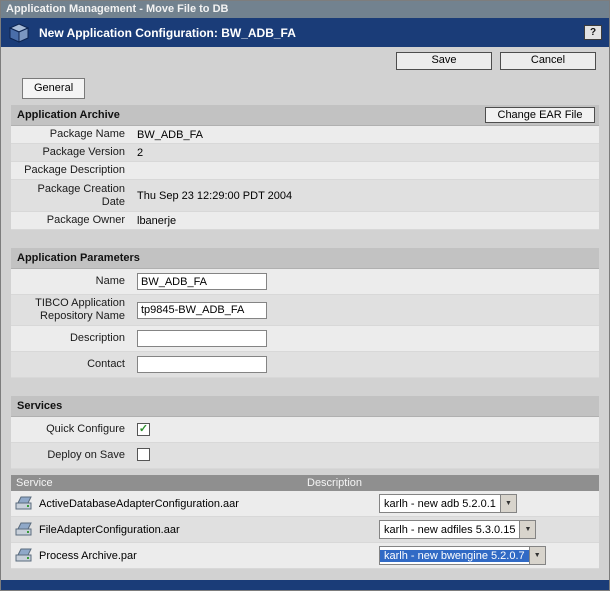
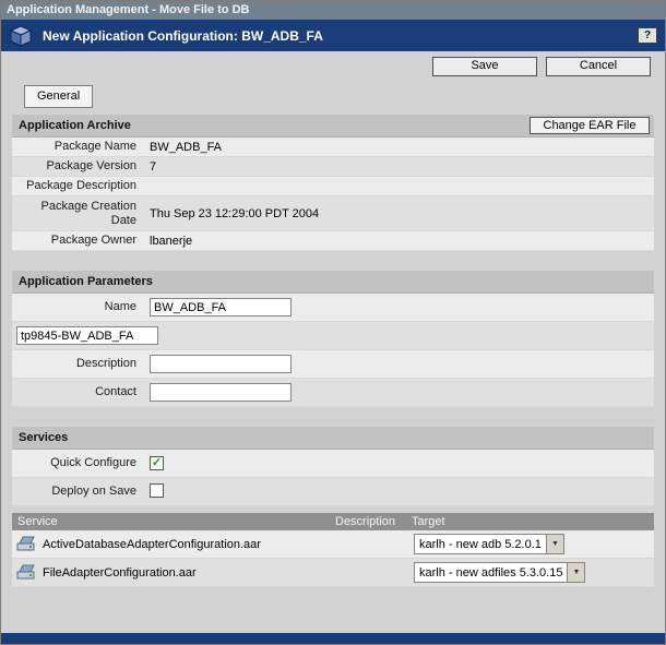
  Application Management - Move File to DB
  New Application Configuration: BW_ADB_FA
  ?
  Save
  Cancel
  General
  Application Archive
  Change EAR File
  Package Name
  BW_ADB_FA
  Package Version
- 2
+ 7
  Package Description
  Package Creation Date
  Thu Sep 23 12:29:00 PDT 2004
  Package Owner
  lbanerje
  Application Parameters
  Name
  BW_ADB_FA
- TIBCO Application Repository Name
  tp9845-BW_ADB_FA
  Description
  Contact
  Services
  Quick Configure
  ✓
  Deploy on Save
  Service
  Description
+ Target
  ActiveDatabaseAdapterConfiguration.aar
  karlh - new adb 5.2.0.1
  FileAdapterConfiguration.aar
  karlh - new adfiles 5.3.0.15
- Process Archive.par
- karlh - new bwengine 5.2.0.7
